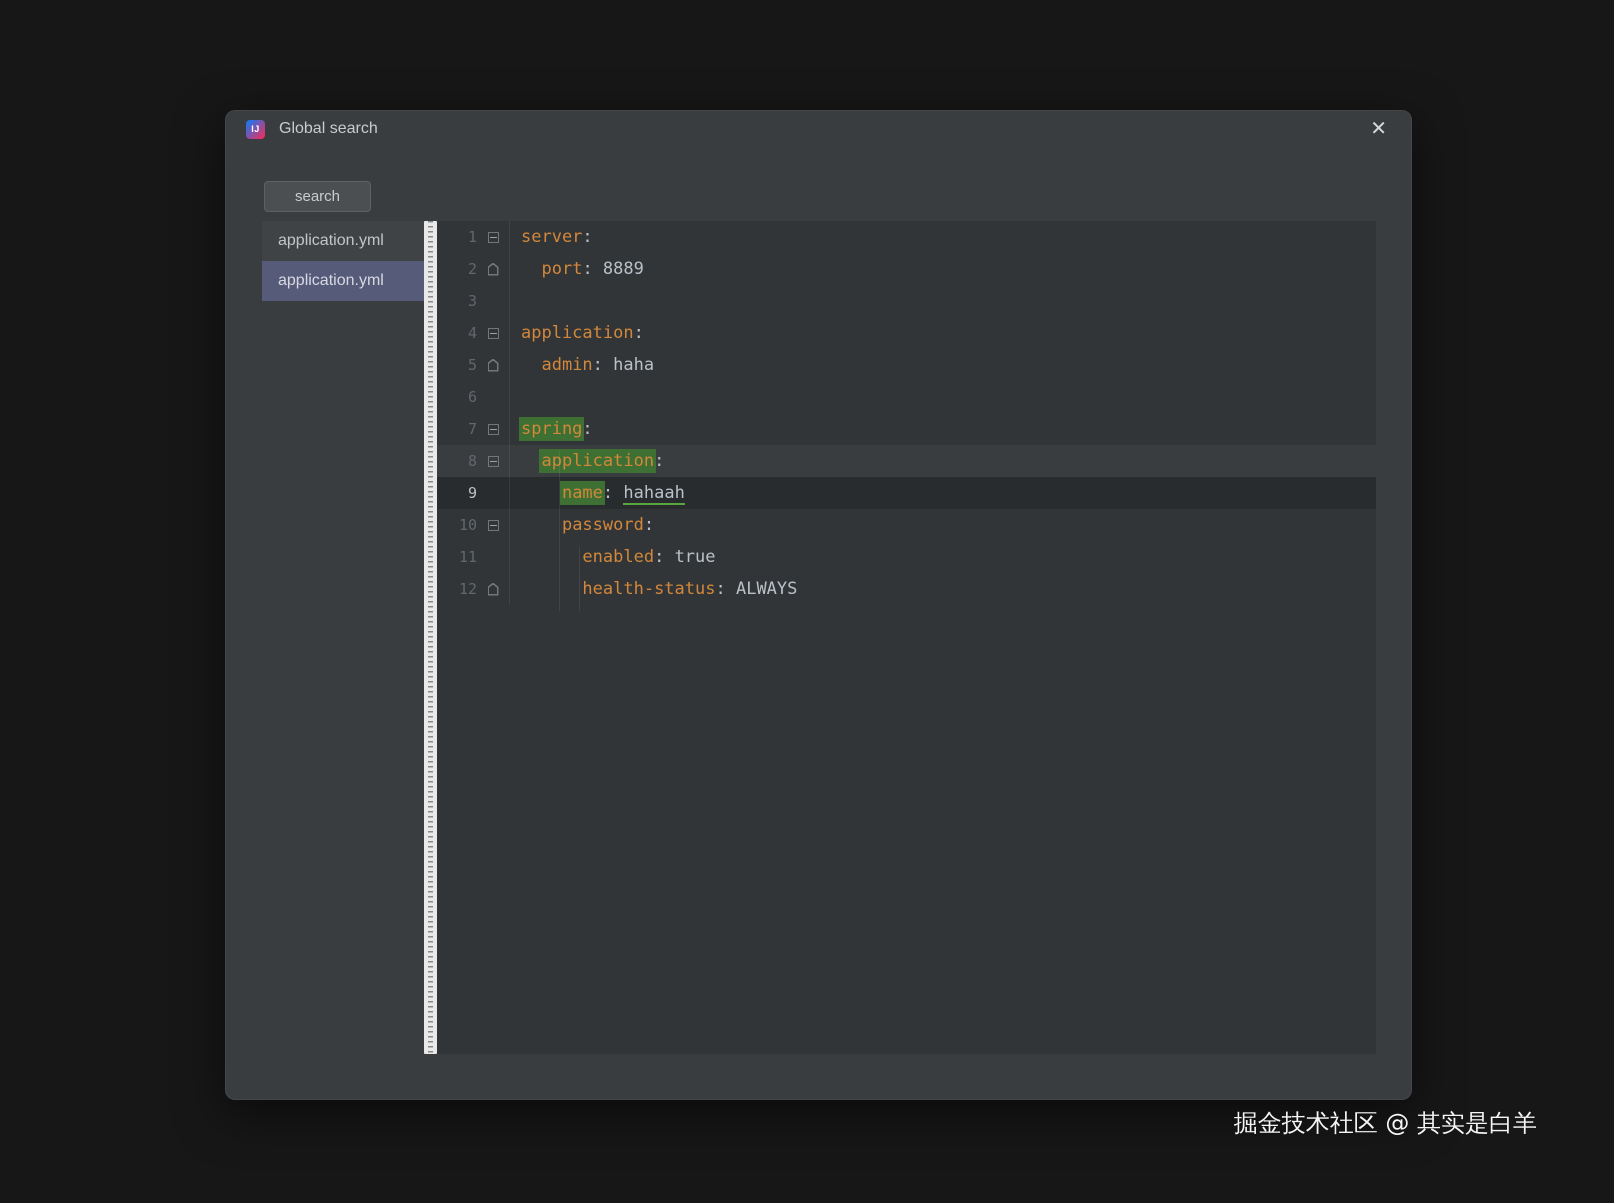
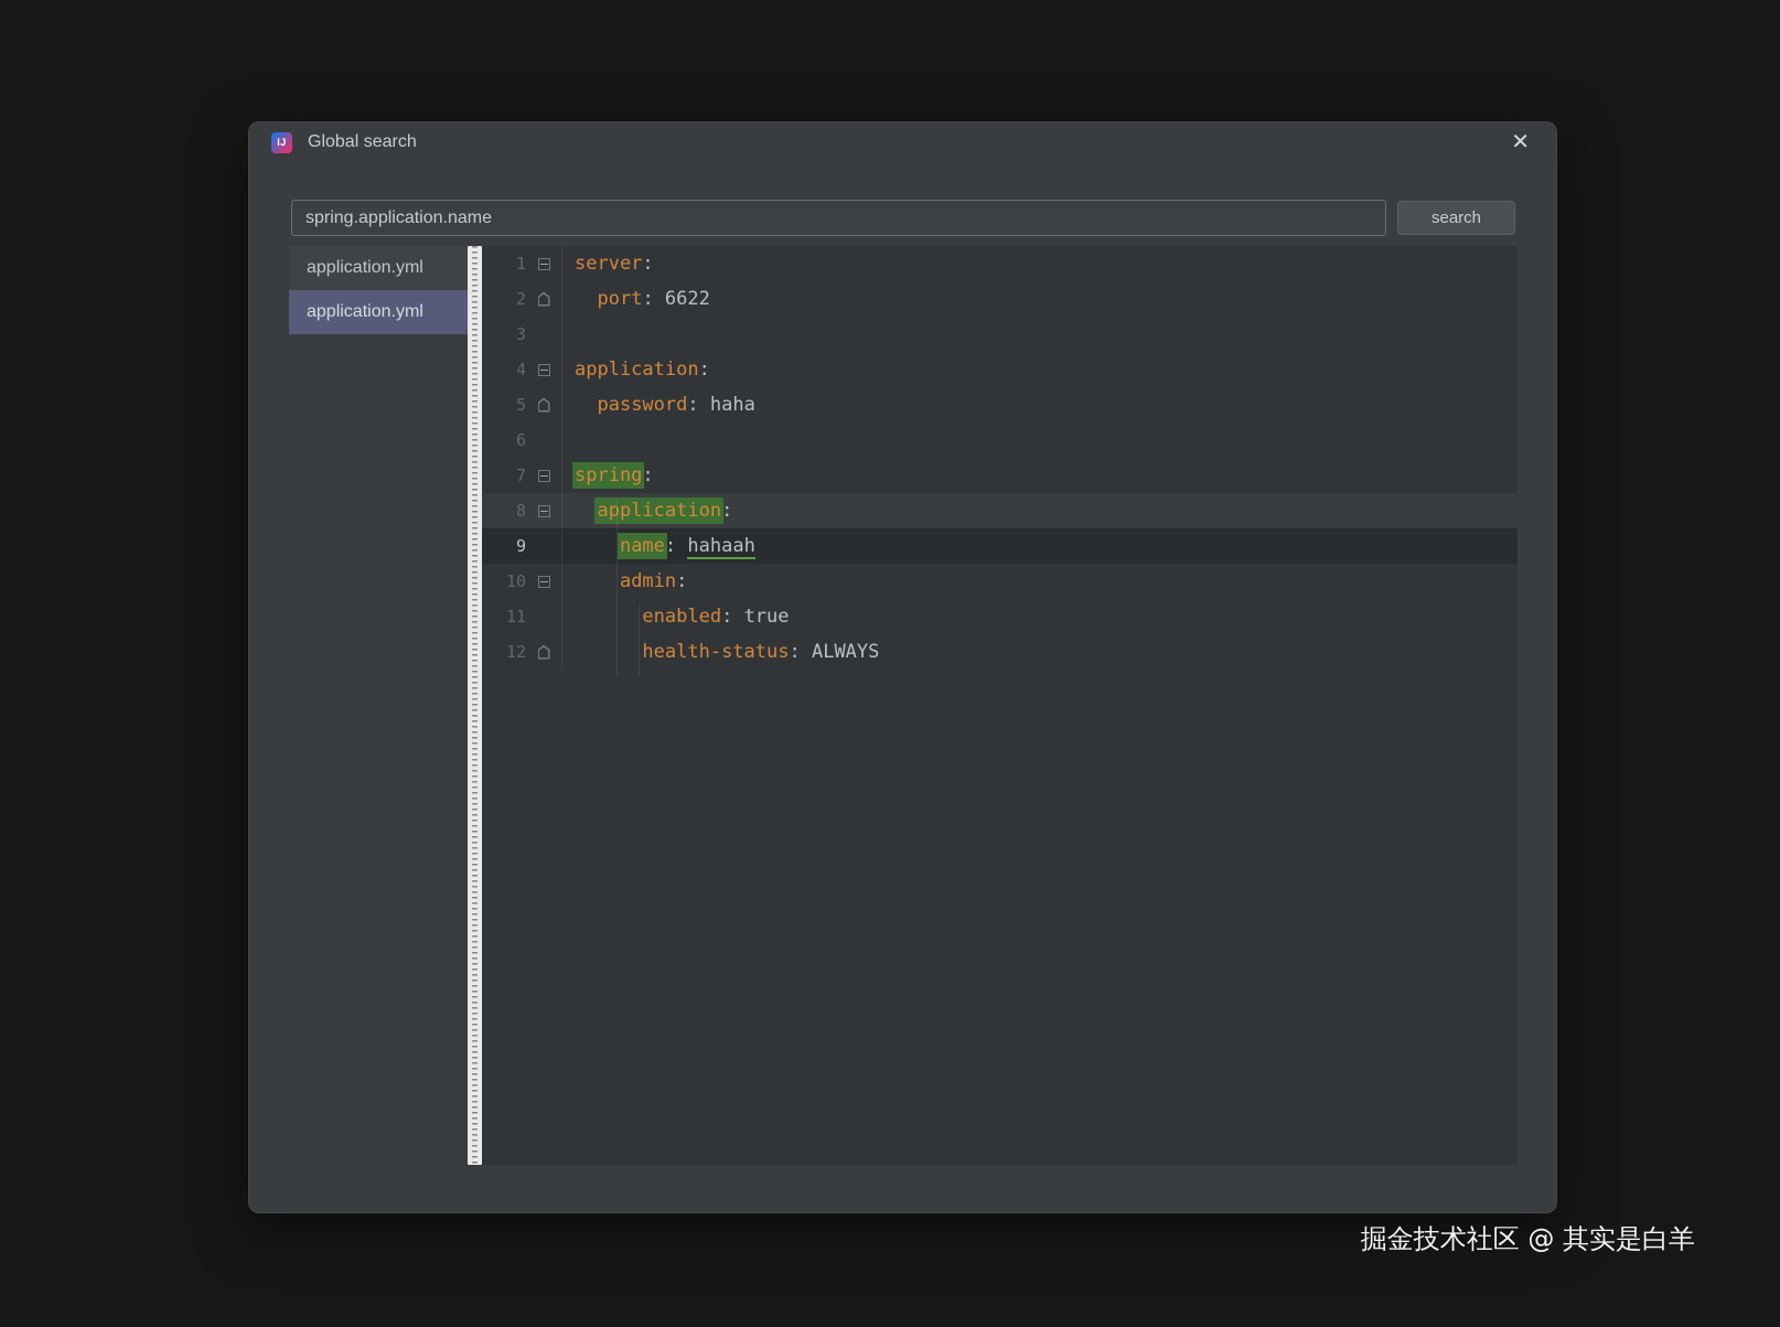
  IJ
  Global search
  ✕
+ spring.application.name
  search
  application.yml
  application.yml
  1
  server:
  2
- port: 8889
+ port: 6622
  3
  4
  application:
  5
- admin: haha
+ password: haha
  6
  7
  spring:
  8
  application:
  9
  name: hahaah
  10
- password:
+ admin:
  11
  enabled: true
  12
  health-status: ALWAYS
  掘金技术社区 @ 其实是白羊
